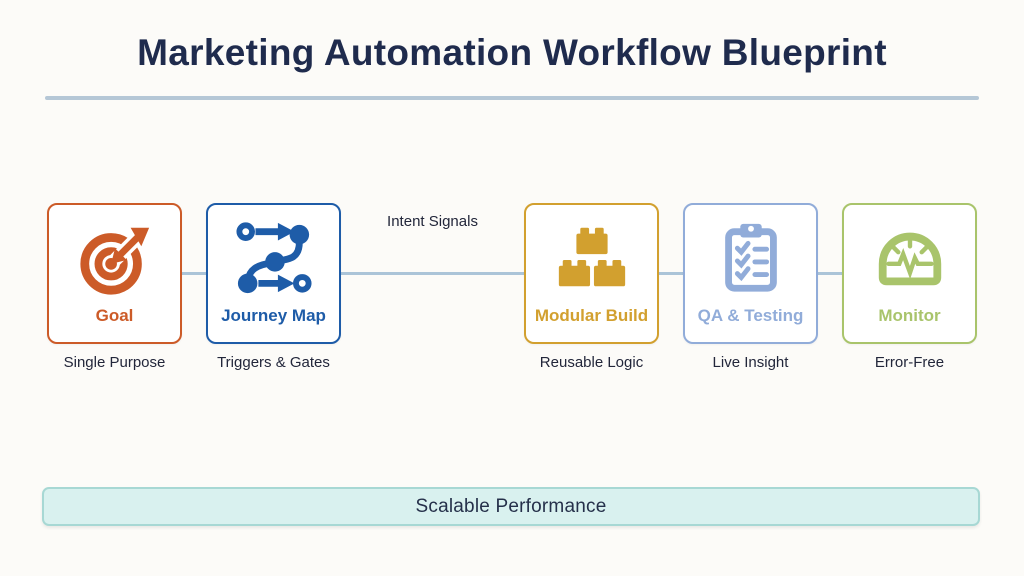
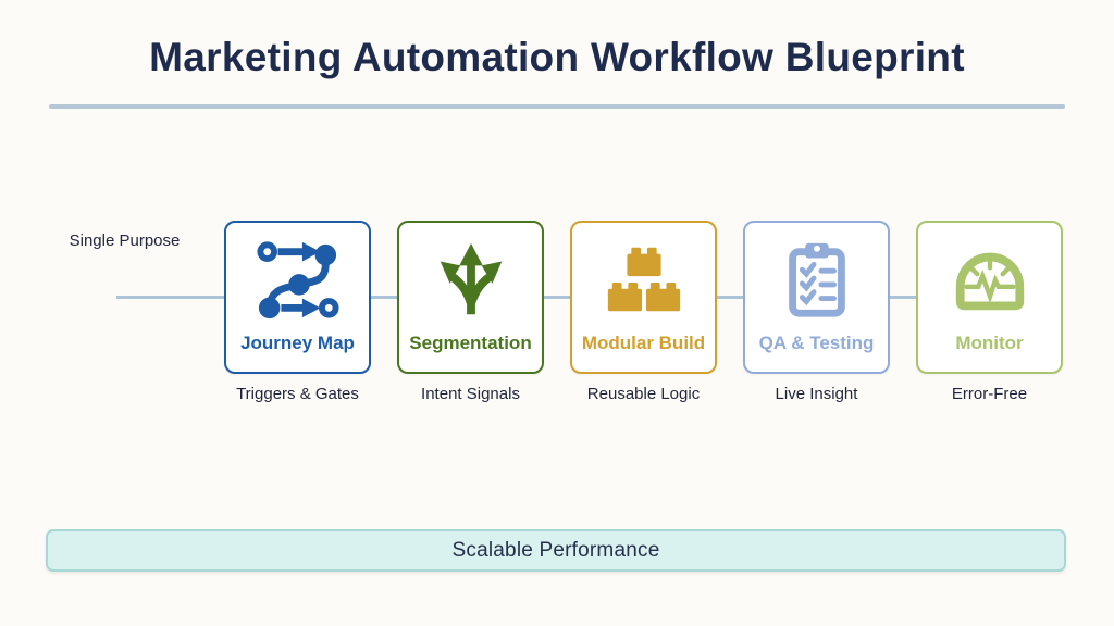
  Marketing Automation Workflow Blueprint
- Goal
  Single Purpose
  Journey Map
  Triggers & Gates
+ Segmentation
  Intent Signals
  Modular Build
  Reusable Logic
  QA & Testing
  Live Insight
  Monitor
  Error-Free
  Scalable Performance
